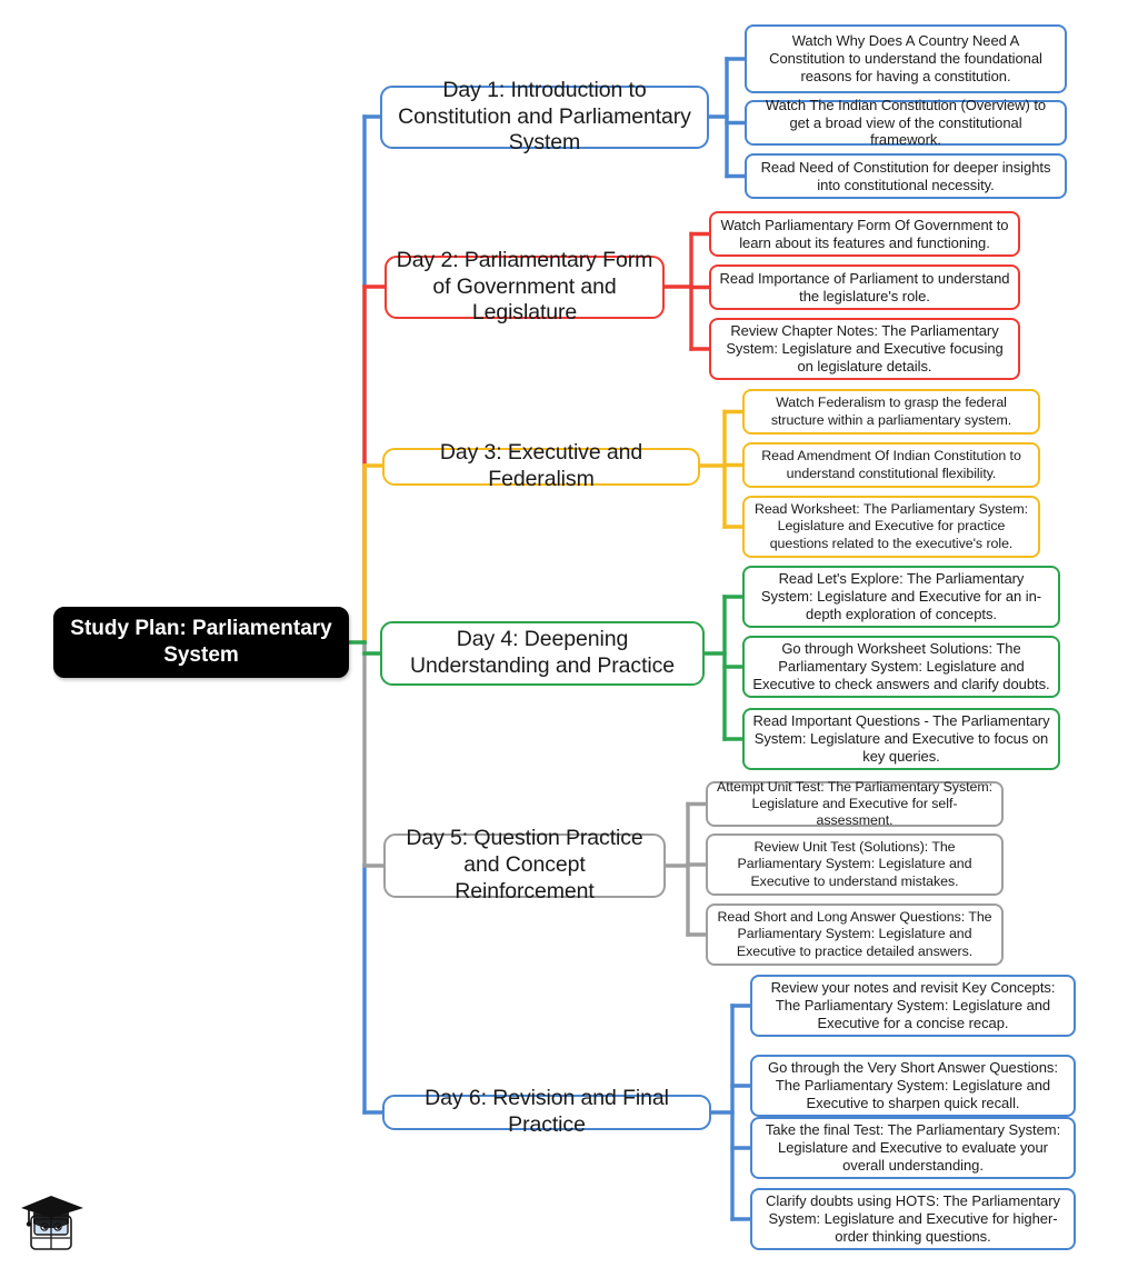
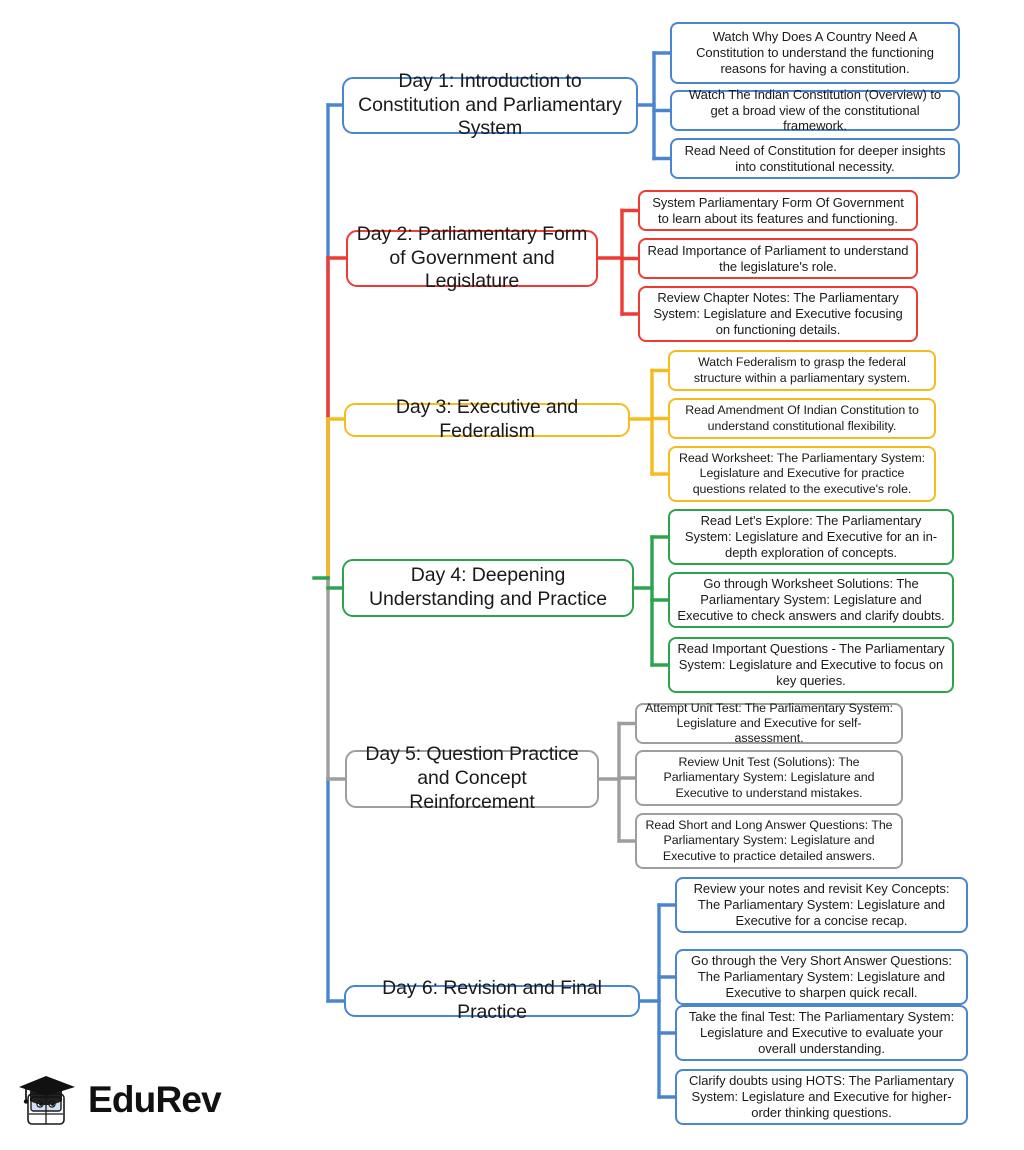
- Study Plan: Parliamentary System
  Day 1: Introduction to Constitution and Parliamentary System
- Watch Why Does A Country Need A Constitution to understand the foundational reasons for having a constitution.
+ Watch Why Does A Country Need A Constitution to understand the functioning reasons for having a constitution.
  Watch The Indian Constitution (Overview) to get a broad view of the constitutional framework.
  Read Need of Constitution for deeper insights into constitutional necessity.
  Day 2: Parliamentary Form of Government and Legislature
- Watch Parliamentary Form Of Government to learn about its features and functioning.
+ System Parliamentary Form Of Government to learn about its features and functioning.
  Read Importance of Parliament to understand the legislature's role.
- Review Chapter Notes: The Parliamentary System: Legislature and Executive focusing on legislature details.
+ Review Chapter Notes: The Parliamentary System: Legislature and Executive focusing on functioning details.
  Day 3: Executive and Federalism
  Watch Federalism to grasp the federal structure within a parliamentary system.
  Read Amendment Of Indian Constitution to understand constitutional flexibility.
  Read Worksheet: The Parliamentary System: Legislature and Executive for practice questions related to the executive's role.
  Day 4: Deepening Understanding and Practice
  Read Let's Explore: The Parliamentary System: Legislature and Executive for an in-depth exploration of concepts.
  Go through Worksheet Solutions: The Parliamentary System: Legislature and Executive to check answers and clarify doubts.
  Read Important Questions - The Parliamentary System: Legislature and Executive to focus on key queries.
  Day 5: Question Practice and Concept Reinforcement
  Attempt Unit Test: The Parliamentary System: Legislature and Executive for self-assessment.
  Review Unit Test (Solutions): The Parliamentary System: Legislature and Executive to understand mistakes.
  Read Short and Long Answer Questions: The Parliamentary System: Legislature and Executive to practice detailed answers.
  Day 6: Revision and Final Practice
  Review your notes and revisit Key Concepts: The Parliamentary System: Legislature and Executive for a concise recap.
  Go through the Very Short Answer Questions: The Parliamentary System: Legislature and Executive to sharpen quick recall.
  Take the final Test: The Parliamentary System: Legislature and Executive to evaluate your overall understanding.
  Clarify doubts using HOTS: The Parliamentary System: Legislature and Executive for higher-order thinking questions.
+ EduRev
